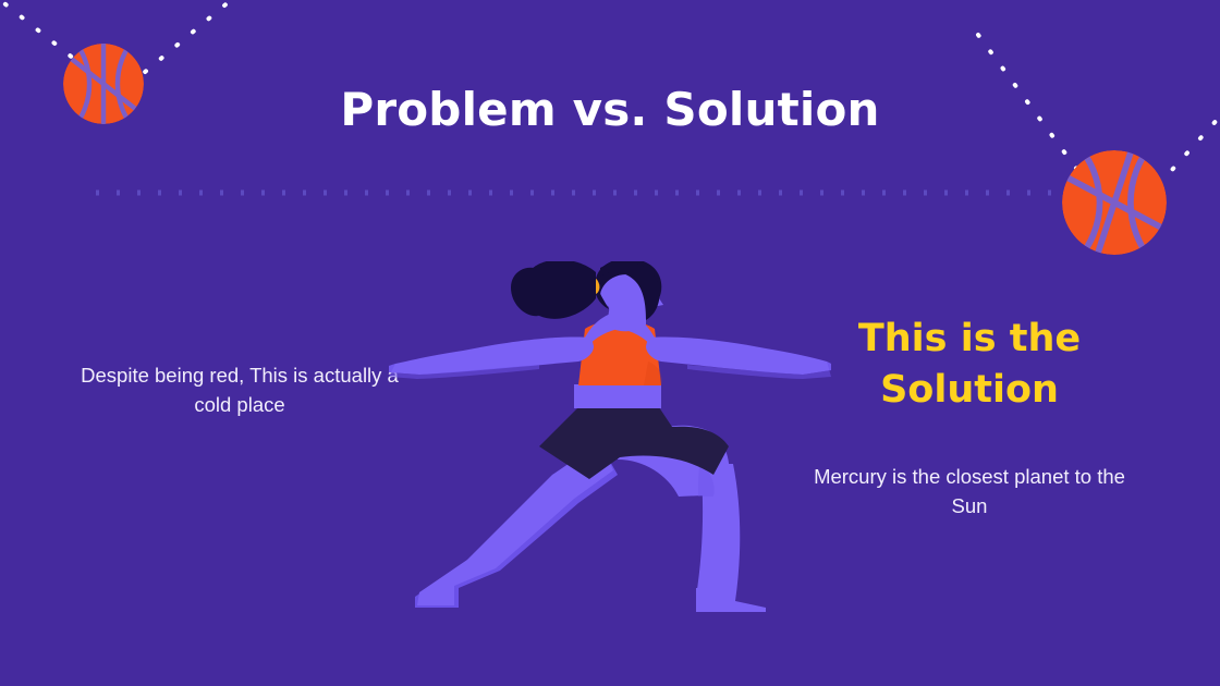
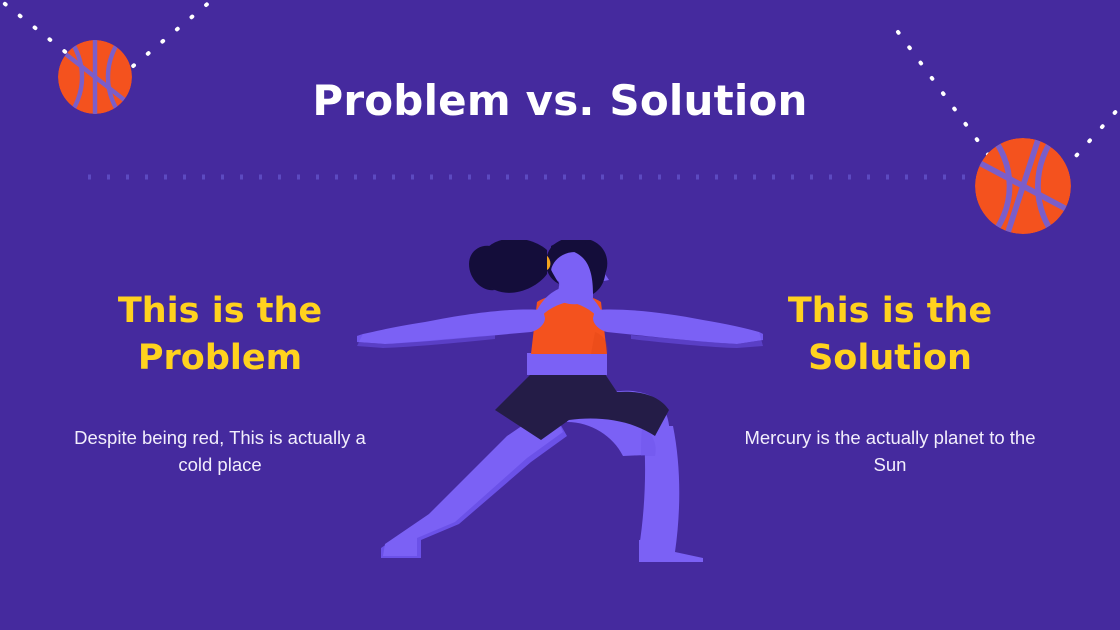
  Problem vs. Solution
+ This is the Problem
  Despite being red, This is actually a cold place
  This is the Solution
- Mercury is the closest planet to the Sun
+ Mercury is the actually planet to the Sun
